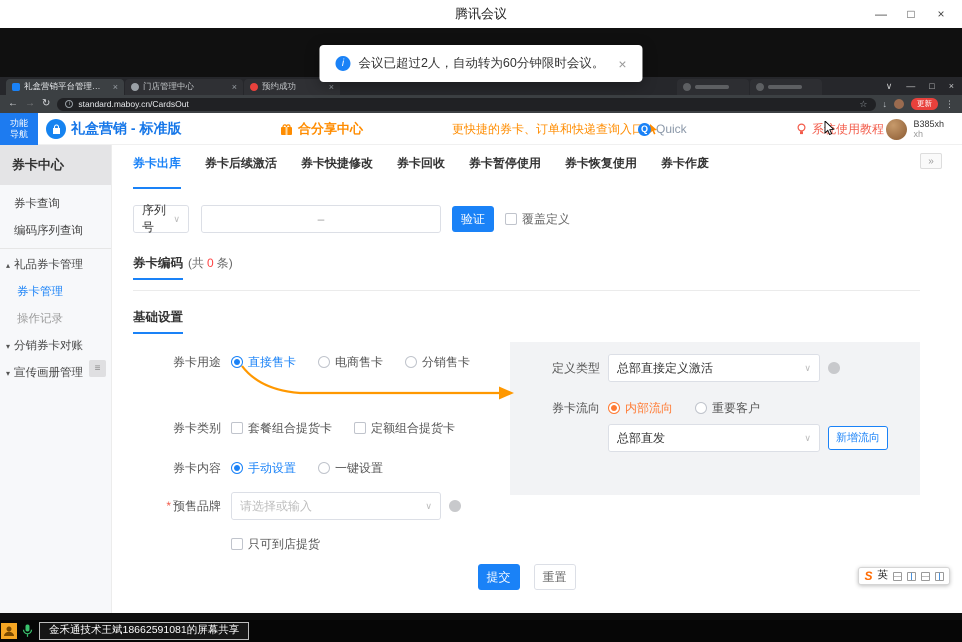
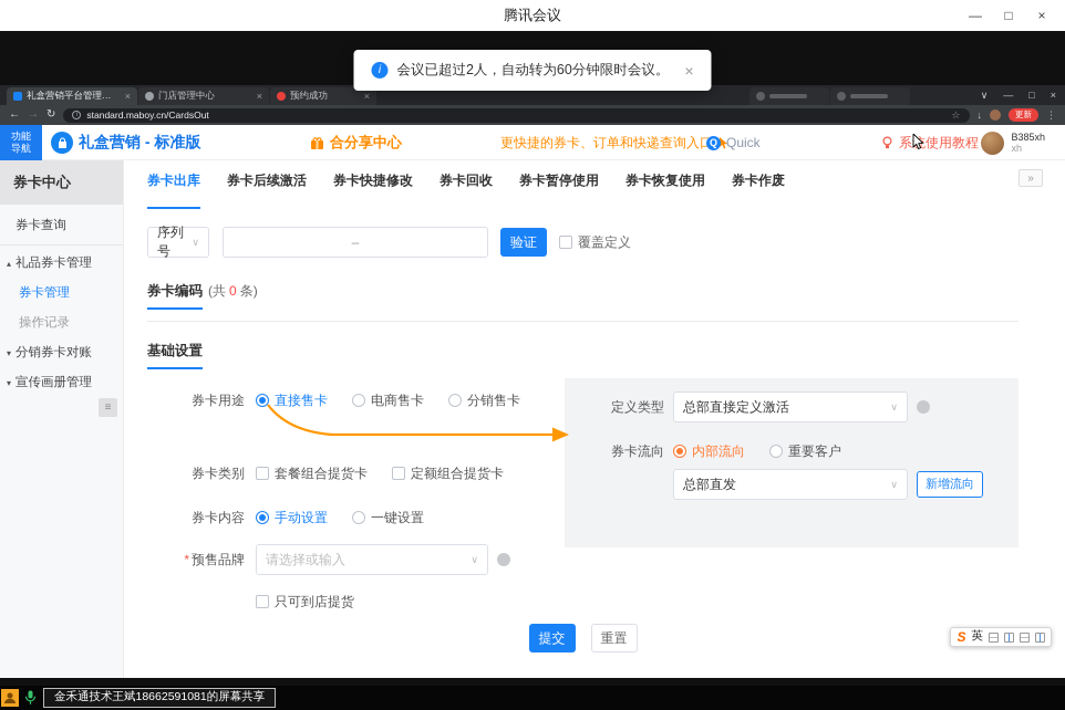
  腾讯会议
  —
  □
  ×
  礼盒营销平台管理中心
  ×
  门店管理中心
  ×
  预约成功
  ×
  ∨
  —
  □
  ×
  ←
  →
  ↻
  standard.maboy.cn/CardsOut
  ☆
  ↓
  更新
  ⋮
  功能
  导航
  礼盒营销 - 标准版
  合分享中心
  更快捷的券卡、订单和快递查询入
  Q
  Quick
  系使用教程
  B385xh
  xh
  券卡中心
  券卡查询
- 编码序列查询
  ▴
  礼品券卡管理
  券卡管理
  操作记录
  ▾
  分销券卡对账
  ▾
  宣传画册管理
  ≡
  券卡出库
  券卡后续激活
  券卡快捷修改
  券卡回收
  券卡暂停使用
  券卡恢复使用
  券卡作废
  »
  序列号
  ∨
  –
  验证
  覆盖定义
  券卡编码
  (共 0 条)
  基础设置
  定义类型
  总部直接定义激活
  ∨
  券卡流向
  内部流向
  重要客户
  总部直发
  ∨
  新增流向
  券卡用途
  直接售卡
  电商售卡
  分销售卡
  券卡类别
  套餐组合提货卡
  定额组合提货卡
  券卡内容
  手动设置
  一键设置
  * 预售品牌
  请选择或输入
  ∨
  只可到店提货
  提交
  重置
  i
  会议已超过2人，自动转为60分钟限时会议。
  ×
  S
  英
  金禾通技术王斌18662591081的屏幕共享
